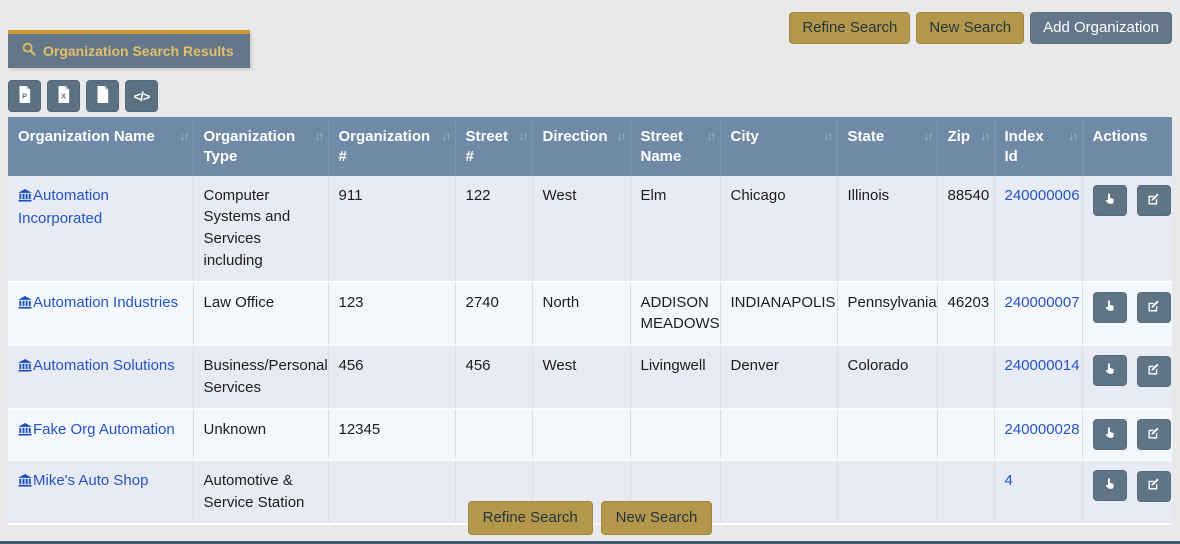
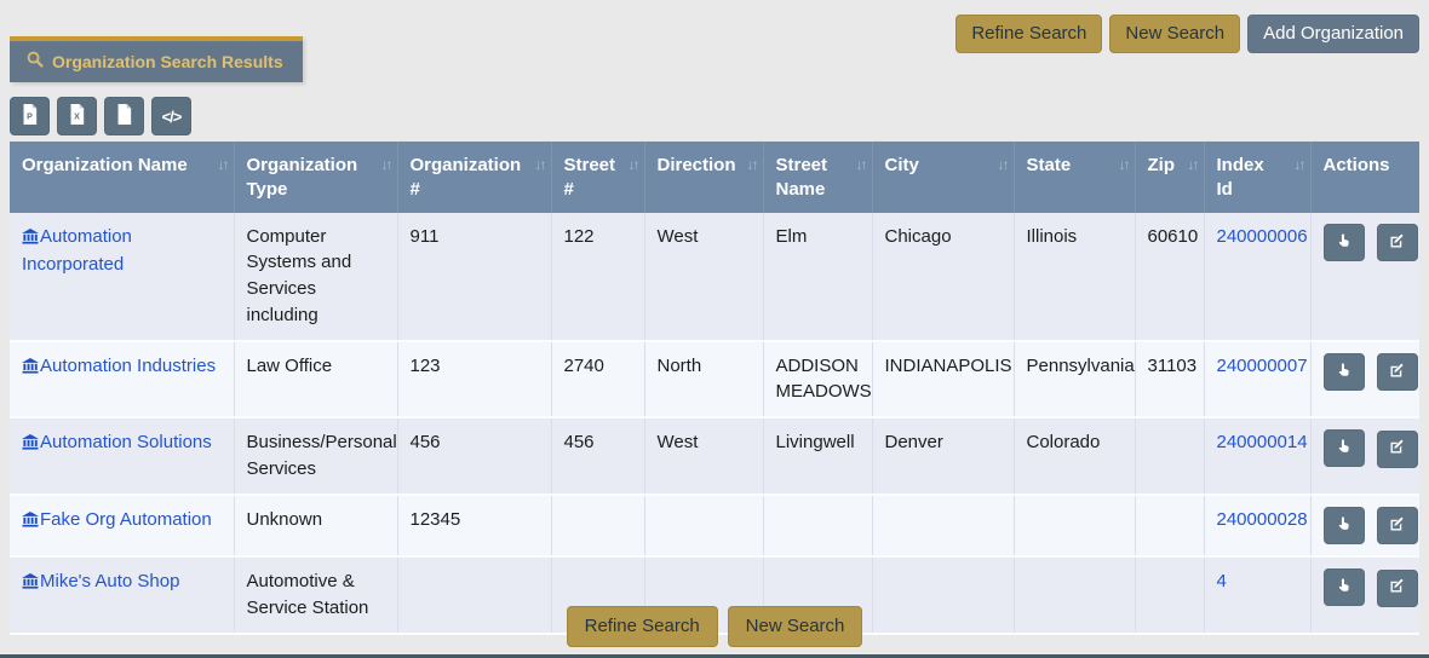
  Refine Search
  New Search
  Add Organization
  Organization Search Results
  P
  X
  </>
  Organization Name ↓↑	Organization Type↓↑	Organization #↓↑	Street #↓↑	Direction ↓↑	Street Name↓↑	City ↓↑	State ↓↑	Zip ↓↑	Index Id↓↑	Actions
- Automation Incorporated	Computer Systems and Services including	911	122	West	Elm	Chicago	Illinois	88540	240000006
+ Automation Incorporated	Computer Systems and Services including	911	122	West	Elm	Chicago	Illinois	60610	240000006
- Automation Industries	Law Office	123	2740	North	ADDISON MEADOWS	INDIANAPOLIS	Pennsylvania	46203	240000007
+ Automation Industries	Law Office	123	2740	North	ADDISON MEADOWS	INDIANAPOLIS	Pennsylvania	31103	240000007
  Automation Solutions	Business/Personal Services	456	456	West	Livingwell	Denver	Colorado		240000014
  Fake Org Automation	Unknown	12345							240000028
  Mike's Auto Shop	Automotive & Service Station								4
  Refine Search
  New Search
